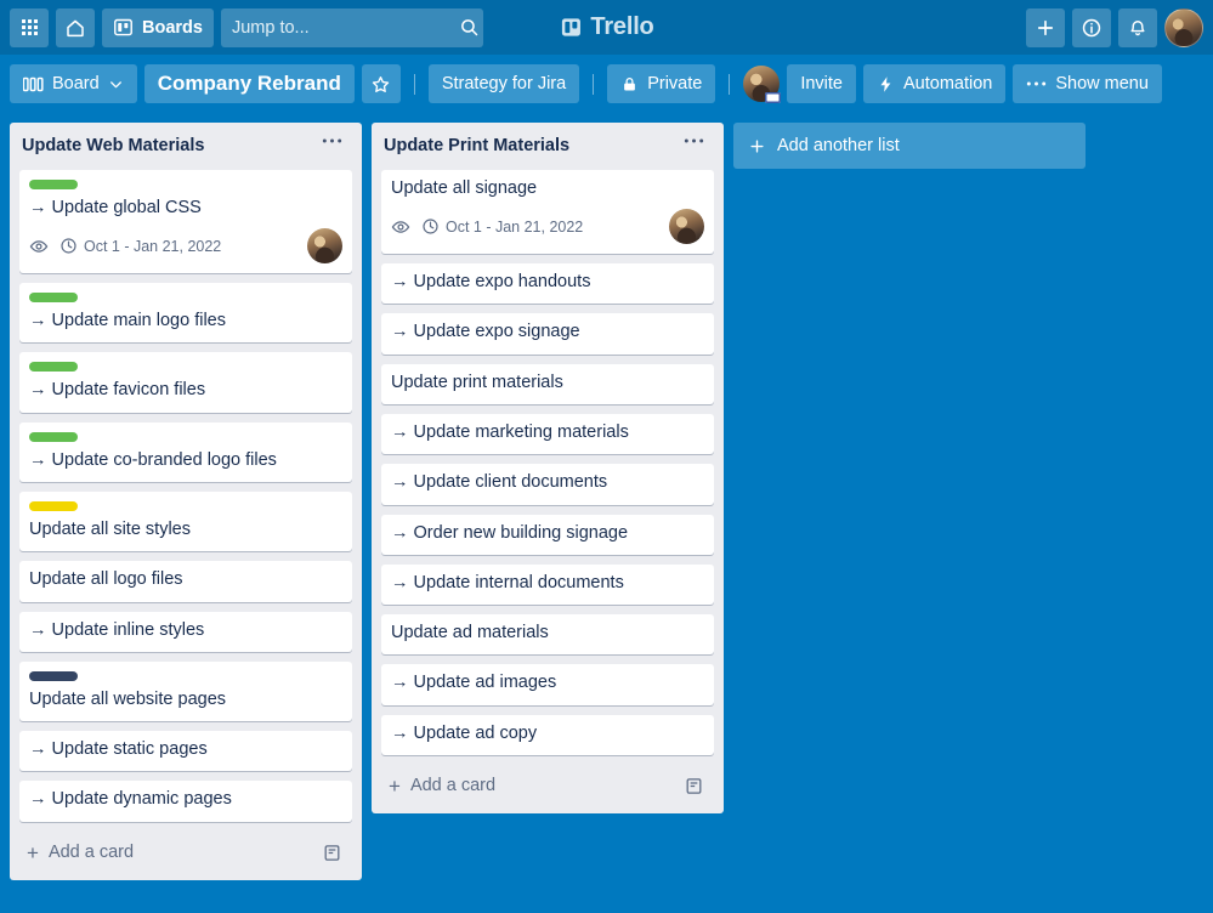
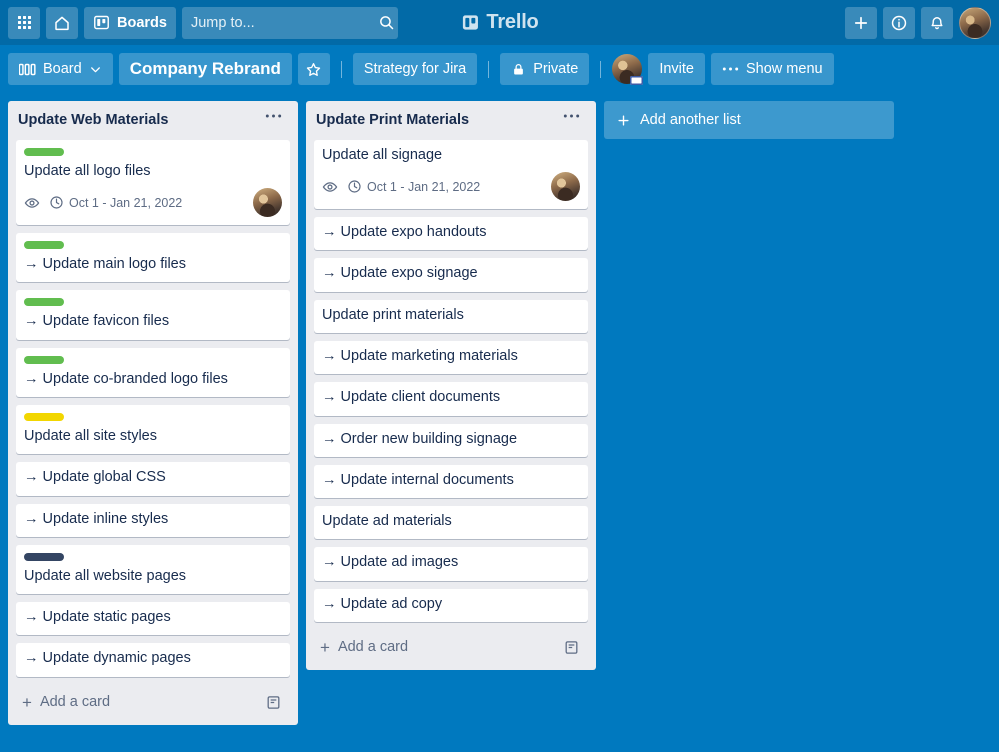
  Boards
  Jump to...
  Trello
  Board
  Company Rebrand
  Strategy for Jira
  Private
  Invite
- Automation
  Show menu
  Update Web Materials
- → Update global CSS
+ Update all logo files
  Oct 1 - Jan 21, 2022
  → Update main logo files
  → Update favicon files
  → Update co-branded logo files
  Update all site styles
- Update all logo files
+ → Update global CSS
  → Update inline styles
  Update all website pages
  → Update static pages
  → Update dynamic pages
  +
  Add a card
  Update Print Materials
  Update all signage
  Oct 1 - Jan 21, 2022
  → Update expo handouts
  → Update expo signage
  Update print materials
  → Update marketing materials
  → Update client documents
  → Order new building signage
  → Update internal documents
  Update ad materials
  → Update ad images
  → Update ad copy
  +
  Add a card
  Add another list
